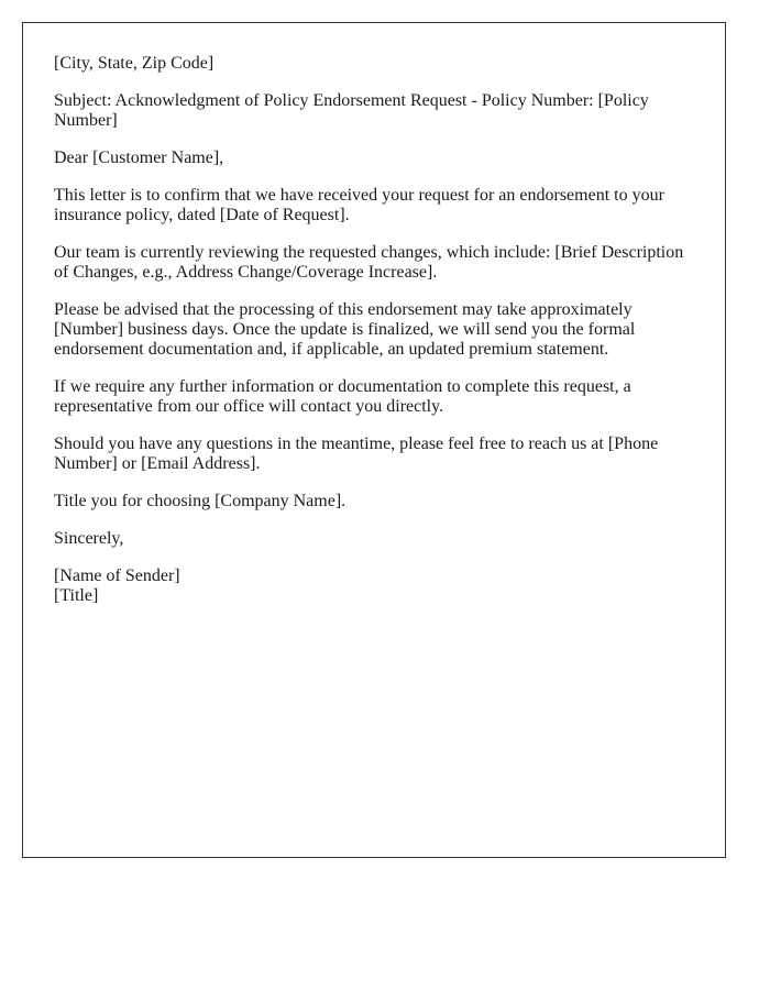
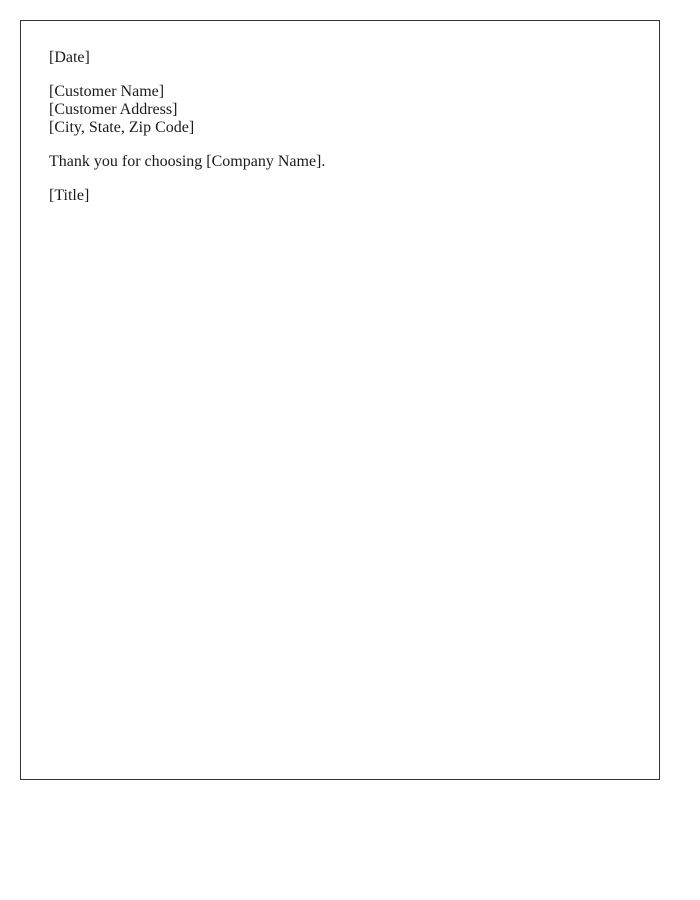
+ [Date]
+ [Customer Name]
+ [Customer Address]
  [City, State, Zip Code]
- Subject: Acknowledgment of Policy Endorsement Request - Policy Number: [Policy Number]
- Dear [Customer Name],
- This letter is to confirm that we have received your request for an endorsement to your insurance policy, dated [Date of Request].
- Our team is currently reviewing the requested changes, which include: [Brief Description of Changes, e.g., Address Change/Coverage Increase].
- Please be advised that the processing of this endorsement may take approximately [Number] business days. Once the update is finalized, we will send you the formal endorsement documentation and, if applicable, an updated premium statement.
- If we require any further information or documentation to complete this request, a representative from our office will contact you directly.
- Should you have any questions in the meantime, please feel free to reach us at [Phone Number] or [Email Address].
- Title you for choosing [Company Name].
+ Thank you for choosing [Company Name].
- Sincerely,
- [Name of Sender]
  [Title]
